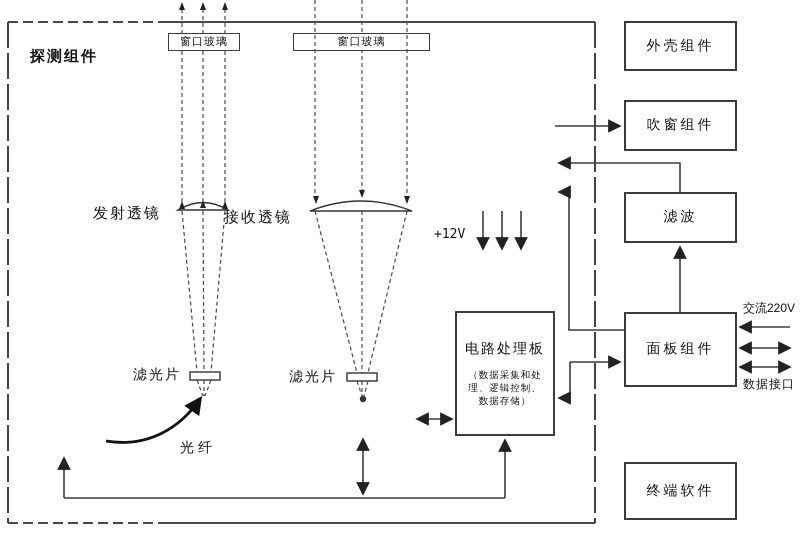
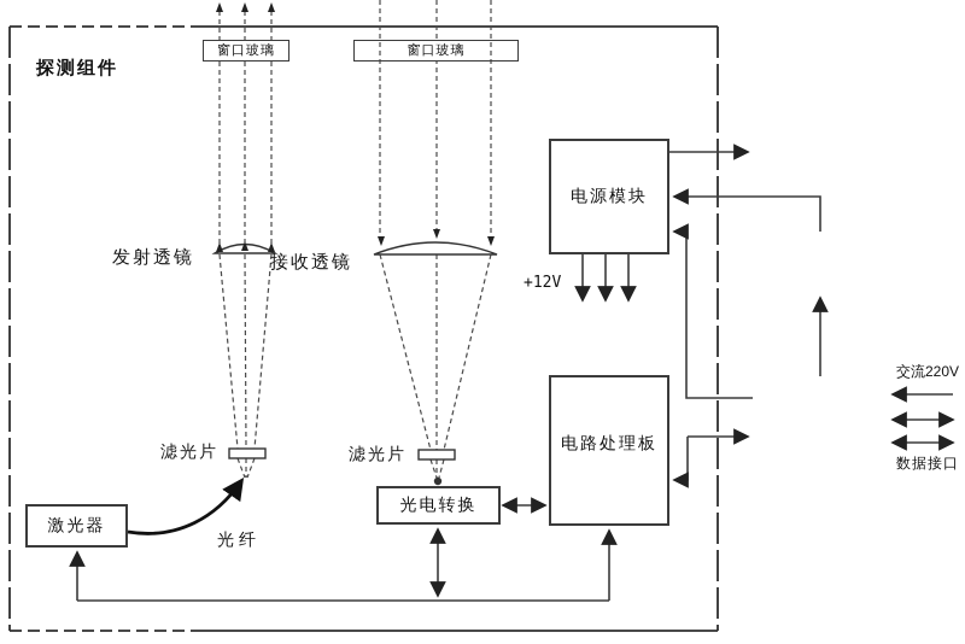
  探测组件
  窗口玻璃
  窗口玻璃
  发射透镜
  接收透镜
  滤光片
  滤光片
  光纤
+ 激光器
+ 光电转换
+ 电源模块
  +12V
  电路处理板
- （数据采集和处
- 理、逻辑控制、
- 数据存储）
- 外壳组件
- 吹窗组件
- 滤波
- 面板组件
- 终端软件
  交流220V
  数据接口
